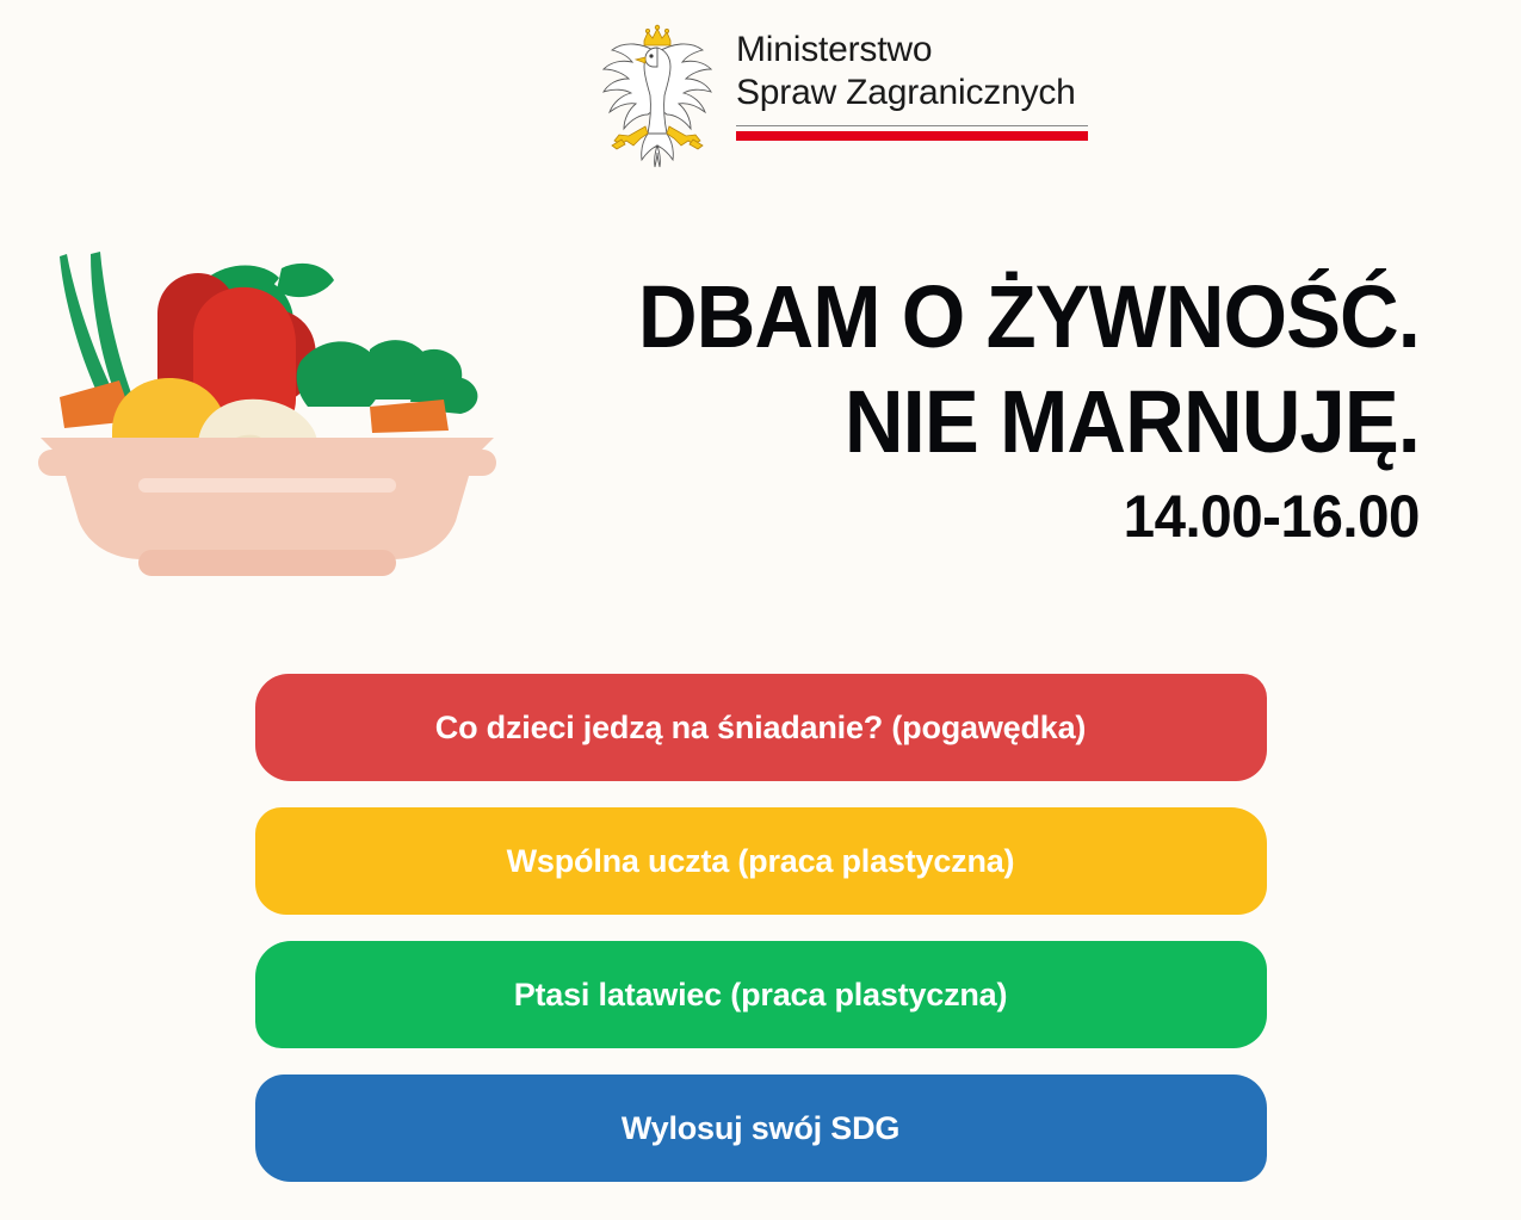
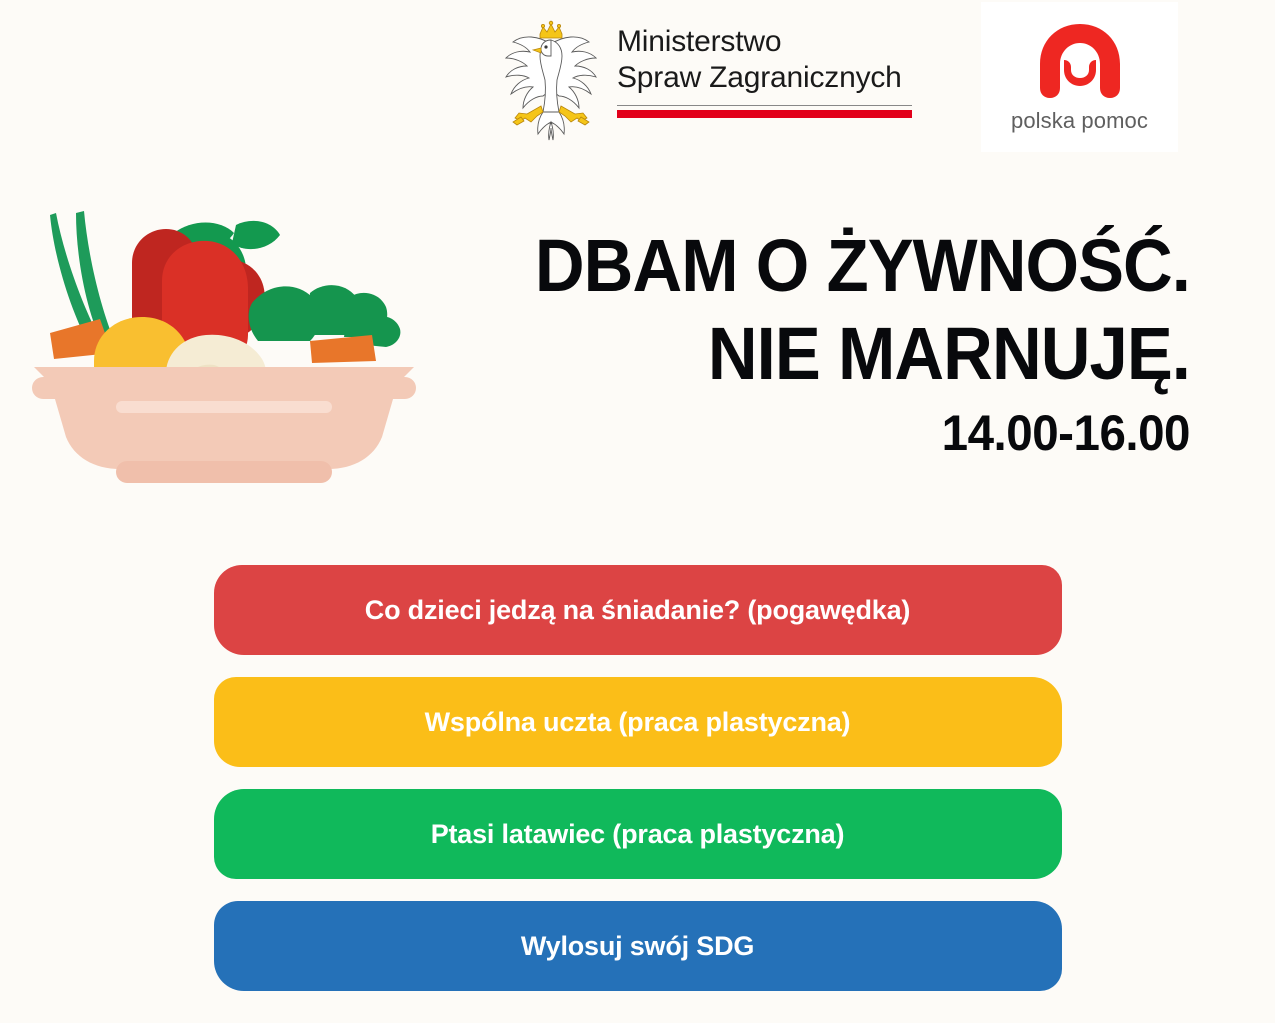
  Ministerstwo
  Spraw Zagranicznych
+ polska pomoc
  DBAM O ŻYWNOŚĆ.
  NIE MARNUJĘ.
  14.00-16.00
  Co dzieci jedzą na śniadanie? (pogawędka)
  Wspólna uczta (praca plastyczna)
  Ptasi latawiec (praca plastyczna)
  Wylosuj swój SDG
